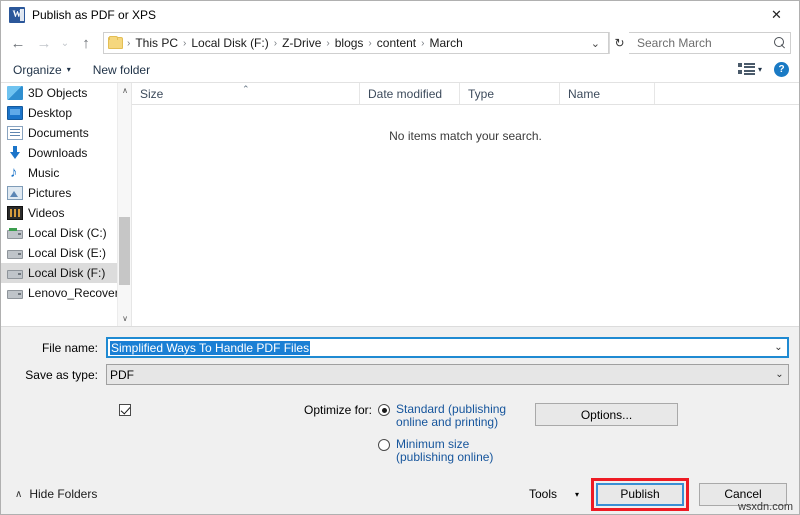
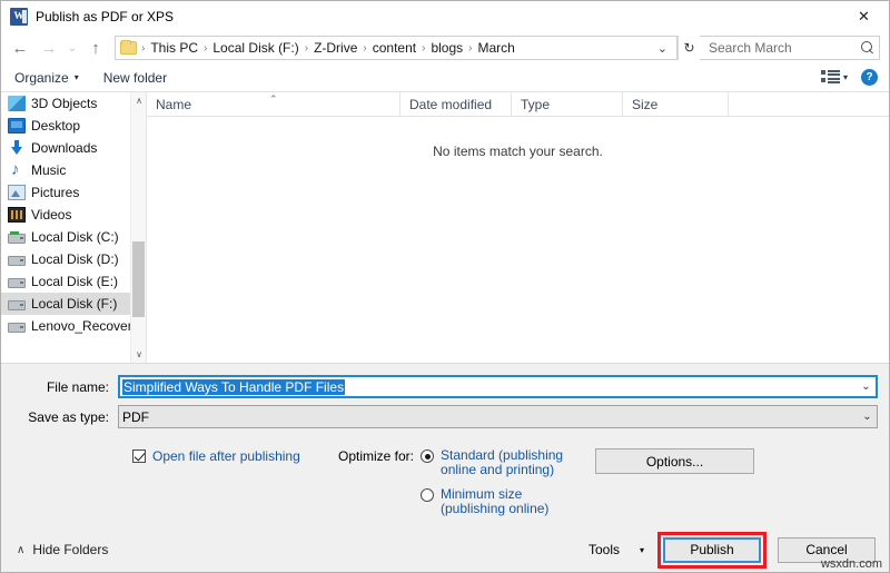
  Publish as PDF or XPS
  ✕
  ←
  →
  ⌄
  ↑
  ›
  This PC
  ›
  Local Disk (F:)
  ›
  Z-Drive
  ›
- blogs
+ content
  ›
- content
+ blogs
  ›
  March
  ⌄
  ↻
  Search March
  Organize
  ▾
  New folder
  ▾
  ?
  3D Objects
  Desktop
- Documents
  Downloads
  Music
  Pictures
  Videos
  Local Disk (C:)
+ Local Disk (D:)
  Local Disk (E:)
  Local Disk (F:)
  Lenovo_Recove
  ∧
  ∨
- Size
+ Name
  ⌃
  Date modified
  Type
- Name
+ Size
  No items match your search.
  File name:
  Simplified Ways To Handle PDF Files
  ⌄
  Save as type:
  PDF
  ⌄
+ Open file after publishing
  Optimize for:
  Standard (publishing online and printing)
  Minimum size (publishing online)
  Options...
  ∧
  Hide Folders
  Tools
  ▾
  Publish
  Cancel
  wsxdn.com
